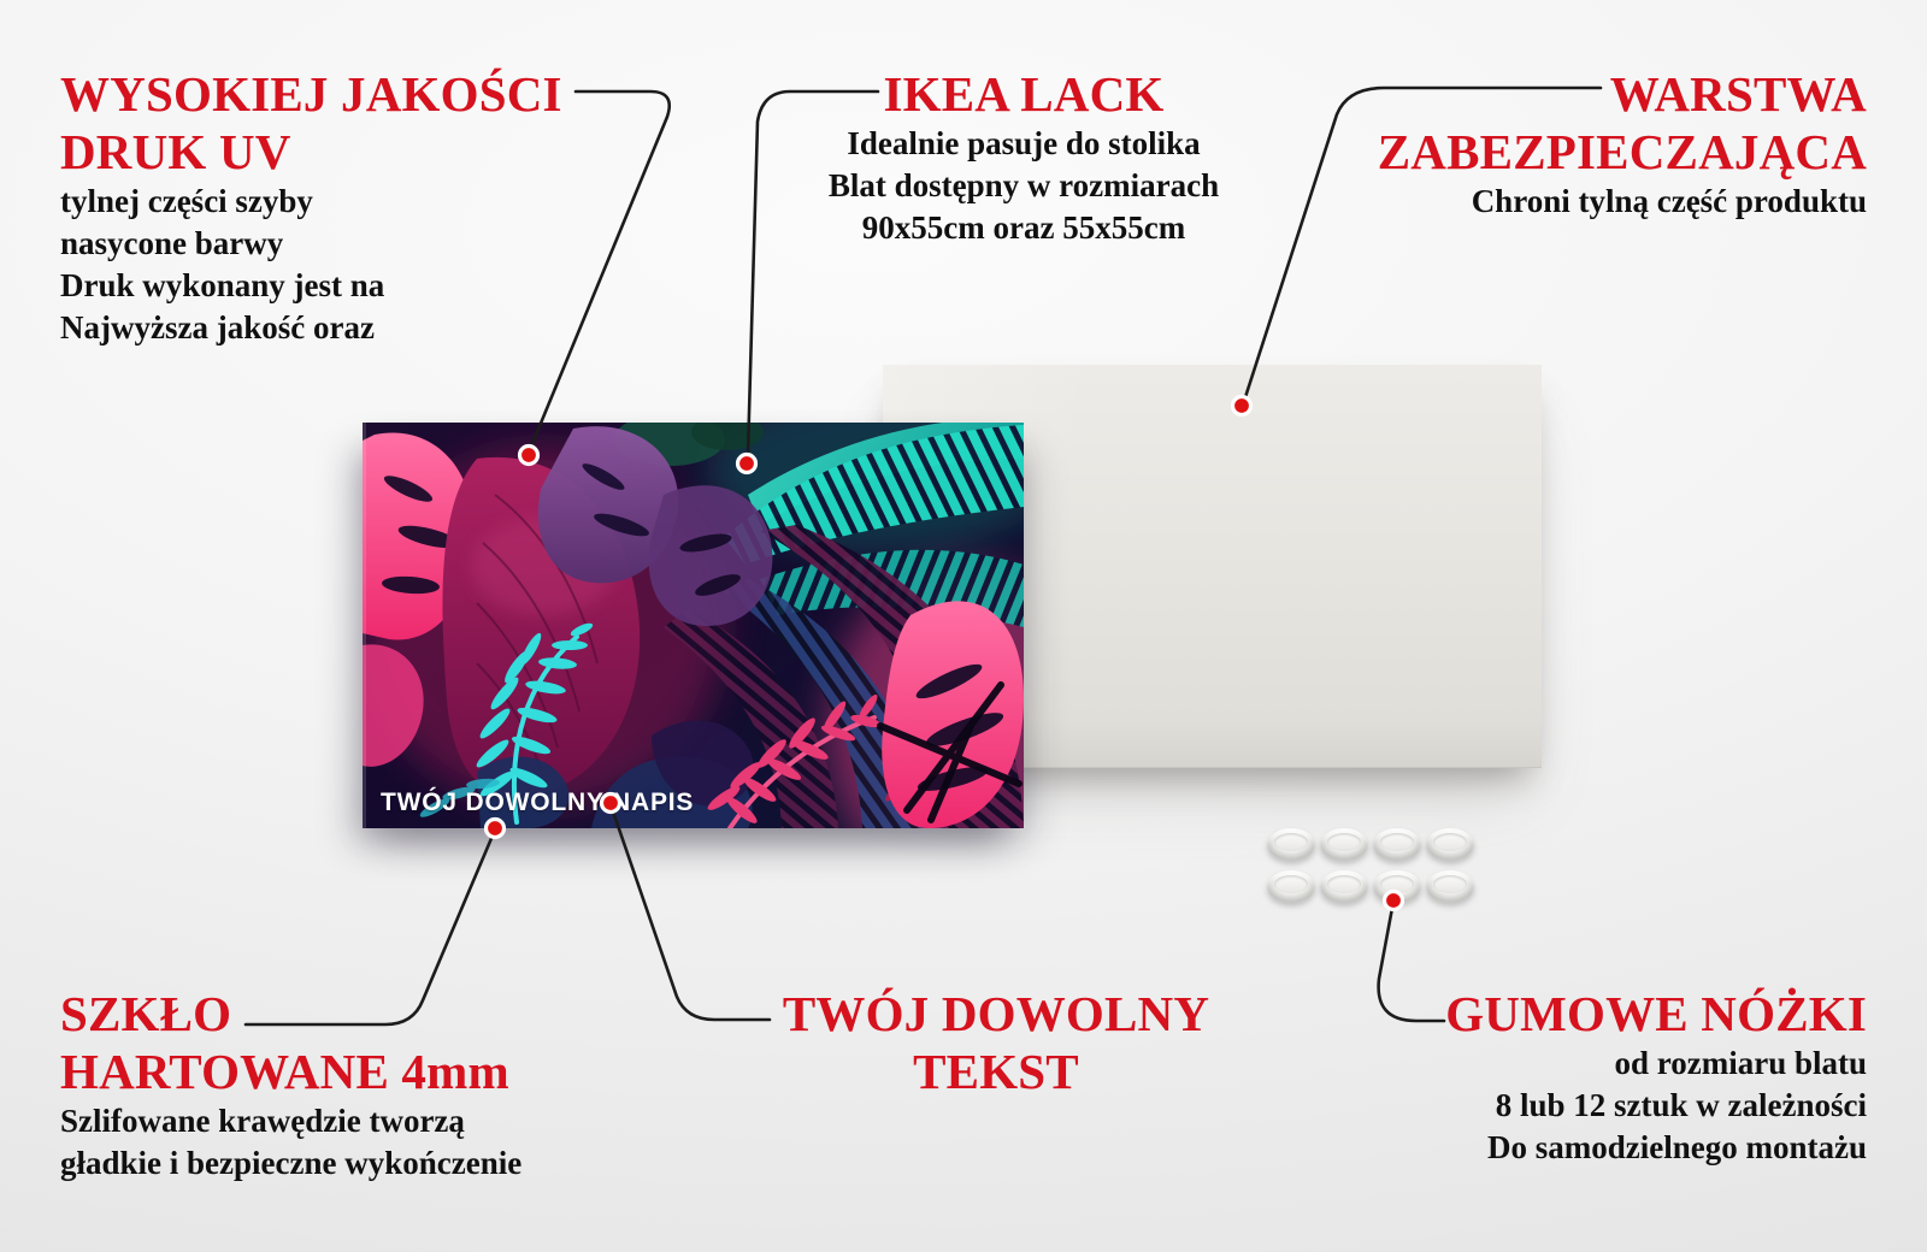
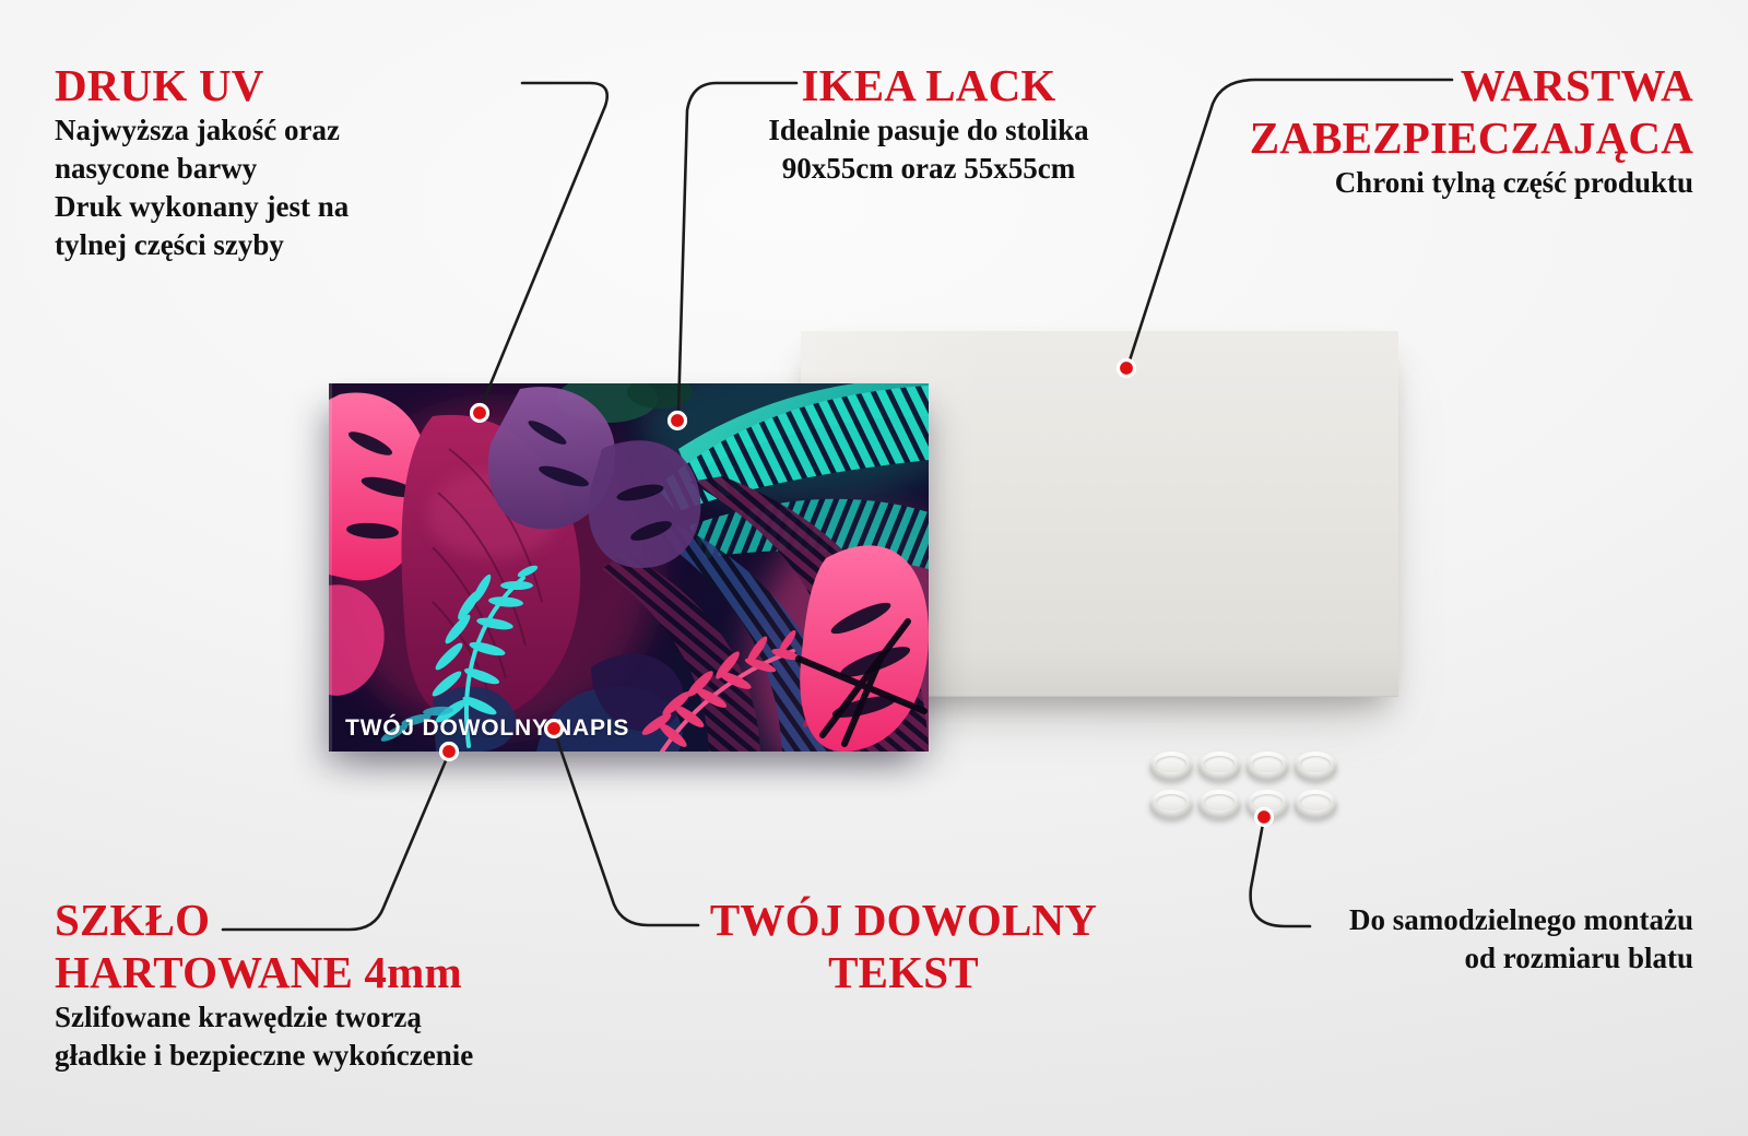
  TWÓJ DOWOLNYAPIS
- WYSOKIEJ JAKOŚCI
  DRUK UV
- tylnej części szyby
+ Najwyższa jakość oraz
  nasycone barwy
  Druk wykonany jest na
- Najwyższa jakość oraz
+ tylnej części szyby
  IKEA LACK
  Idealnie pasuje do stolika
- Blat dostępny w rozmiarach
  90x55cm oraz 55x55cm
  WARSTWA
  ZABEZPIECZAJĄCA
  Chroni tylną część produktu
  SZKŁO
  HARTOWANE 4mm
  Szlifowane krawędzie tworzą
  gładkie i bezpieczne wykończenie
  TWÓJ DOWOLNY
  TEKST
- GUMOWE NÓŻKI
- od rozmiaru blatu
+ Do samodzielnego montażu
- 8 lub 12 sztuk w zależności
- Do samodzielnego montażu
+ od rozmiaru blatu
